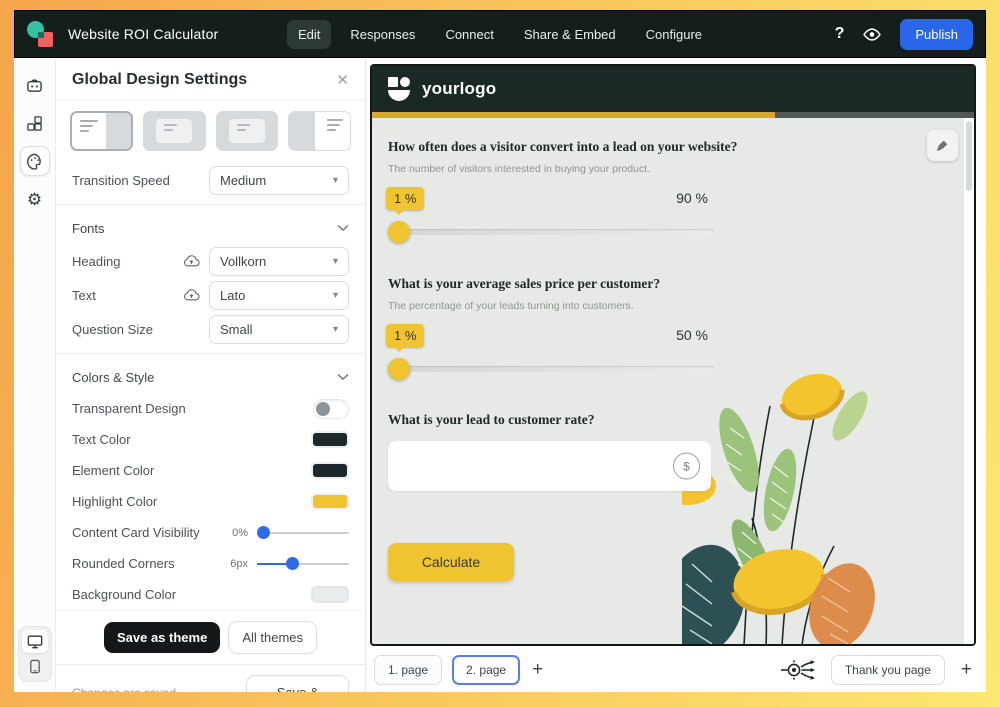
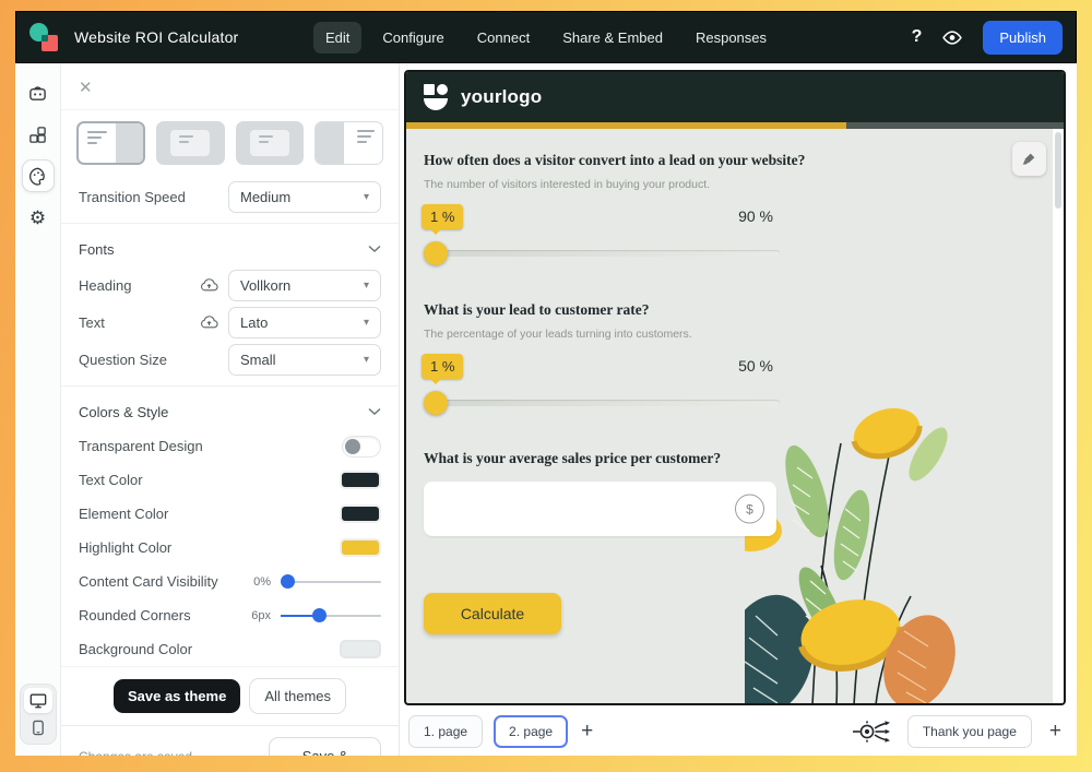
  Website ROI Calculator
  Edit
- Responses
+ Configure
  Connect
  Share & Embed
- Configure
+ Responses
  ?
  Publish
  ⚙
- Global Design Settings
  ✕
  Transition Speed
  Medium
  ▾
  Fonts
  Heading
  Vollkorn
  ▾
  Text
  Lato
  ▾
  Question Size
  Small
  ▾
  Colors & Style
  Transparent Design
  Text Color
  Element Color
  Highlight Color
  Content Card Visibility
  0%
  Rounded Corners
  6px
  Background Color
  Save as theme
  All themes
  yourlogo
  How often does a visitor convert into a lead on your website?
  The number of visitors interested in buying your product.
  1 %
  90 %
- What is your average sales price per customer?
+ What is your lead to customer rate?
  The percentage of your leads turning into customers.
  1 %
  50 %
- What is your lead to customer rate?
+ What is your average sales price per customer?
  $
  Calculate
  1. page
  2. page
  +
  Thank you page
  +
